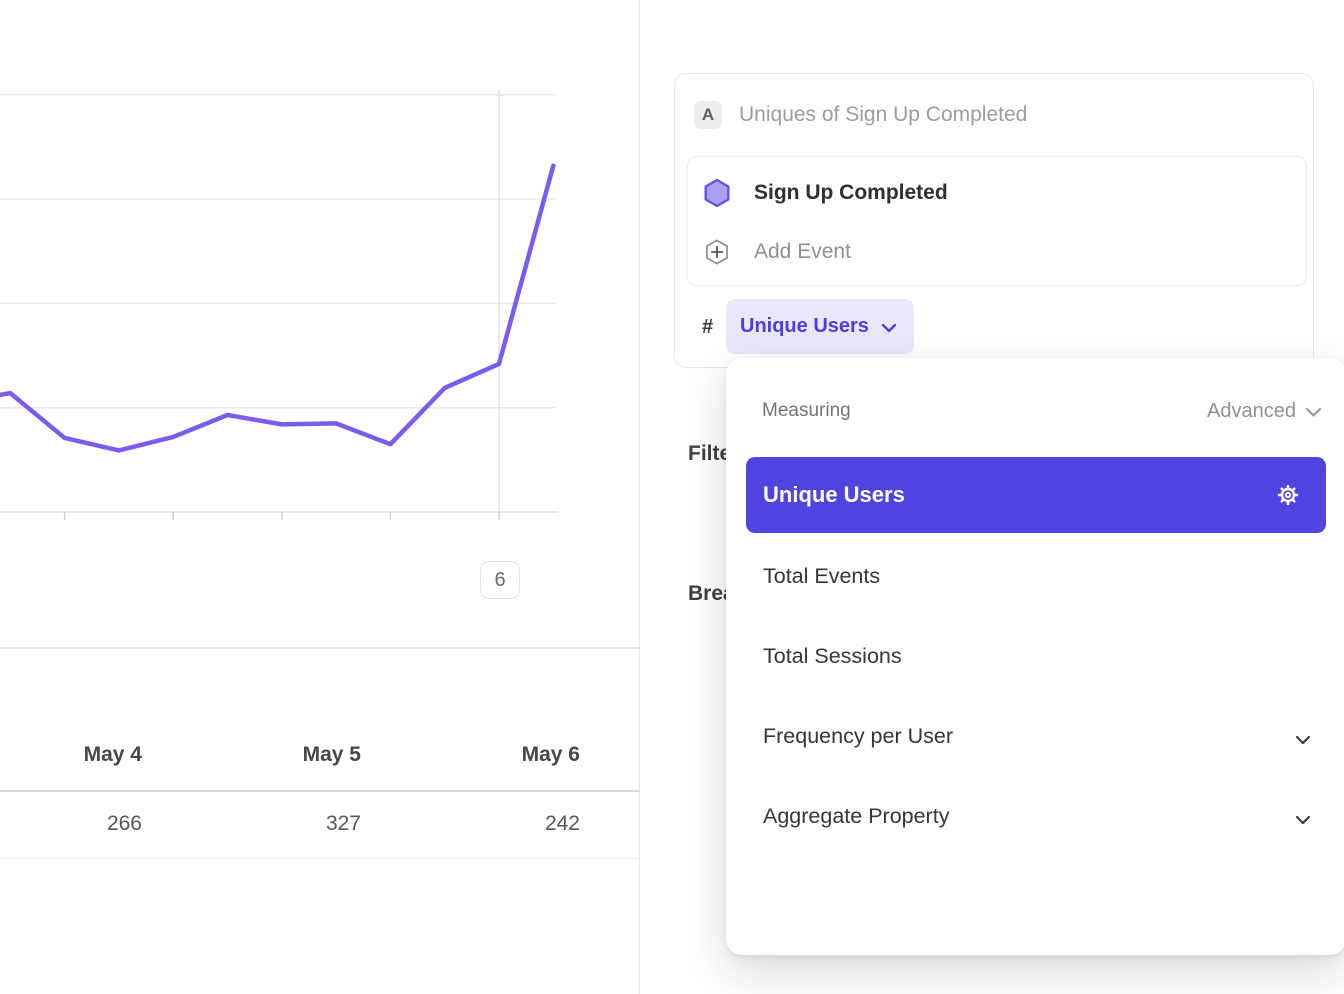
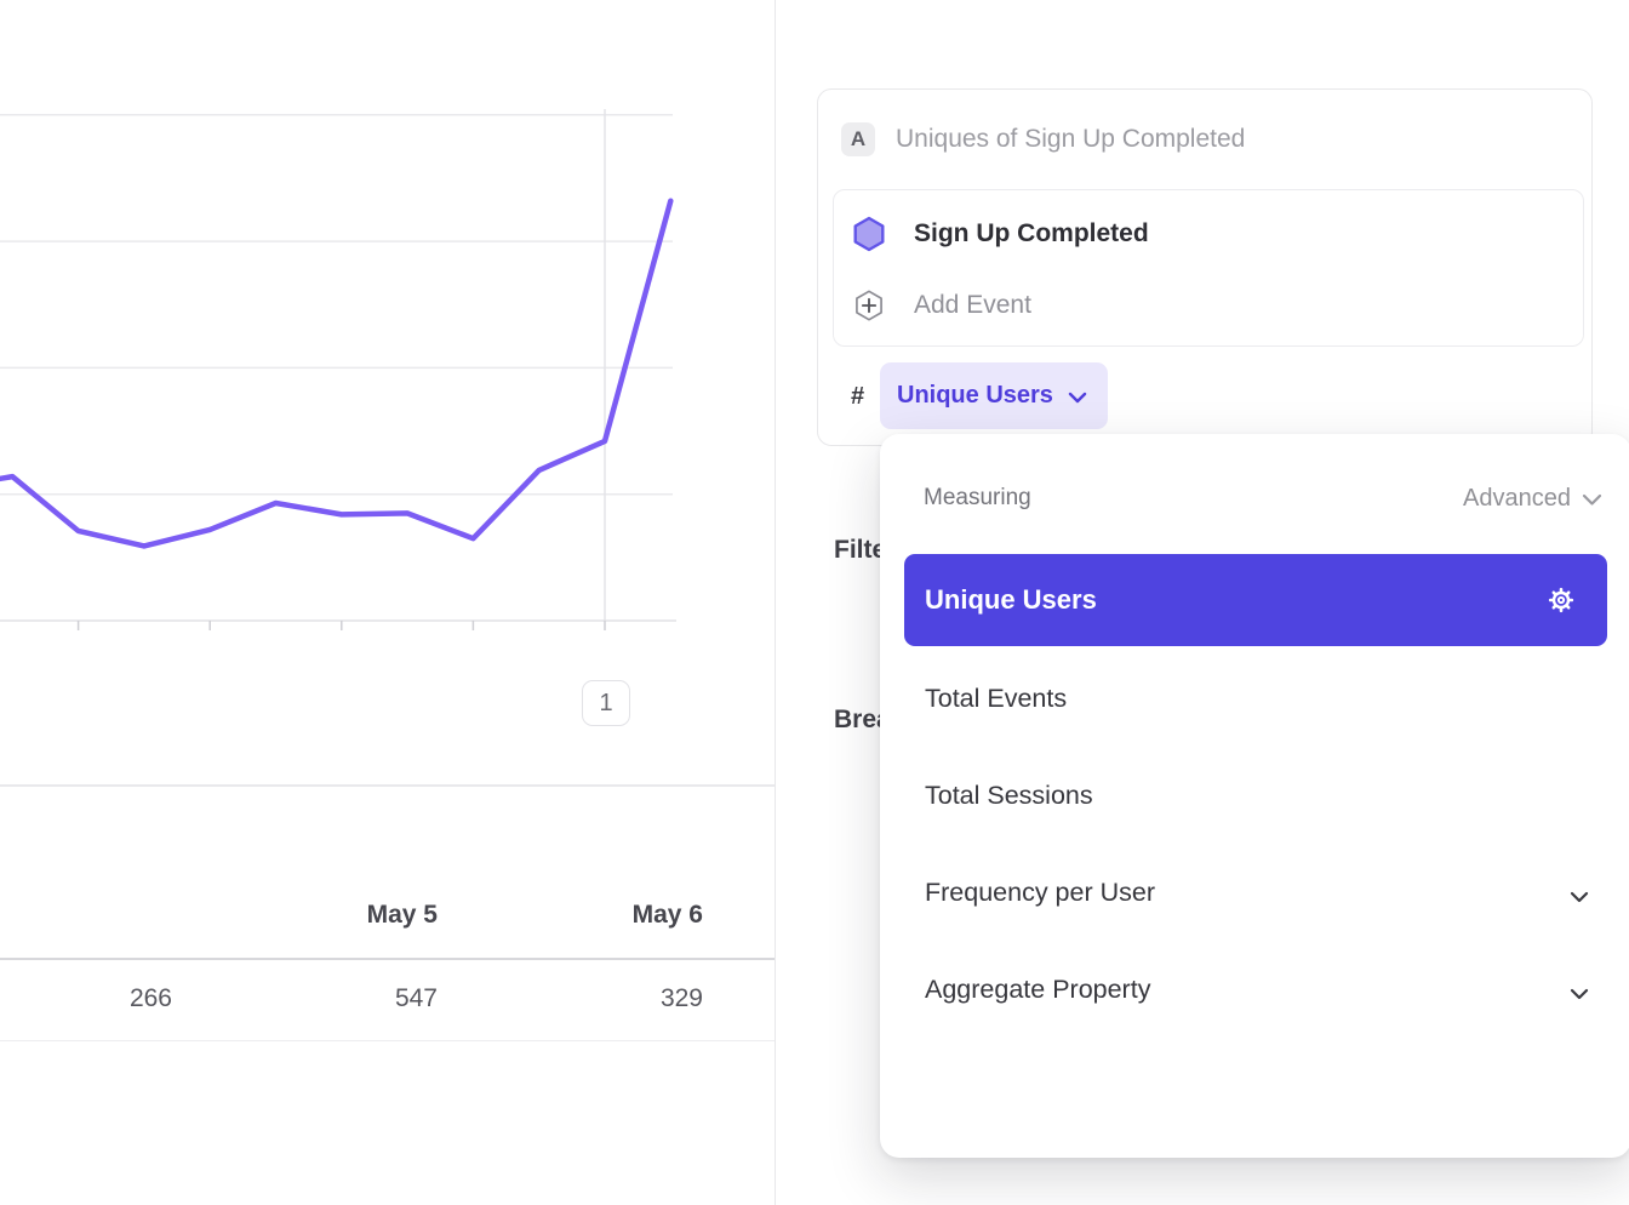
- 6
+ 1
- May 4
  May 5
  May 6
  266
- 327
+ 547
- 242
+ 329
  A
  Uniques of Sign Up Completed
  Sign Up Completed
  Add Event
  #
  Unique Users
  Measuring
  Advanced
  Unique Users
  Total Events
  Total Sessions
  Frequency per User
  Aggregate Property
